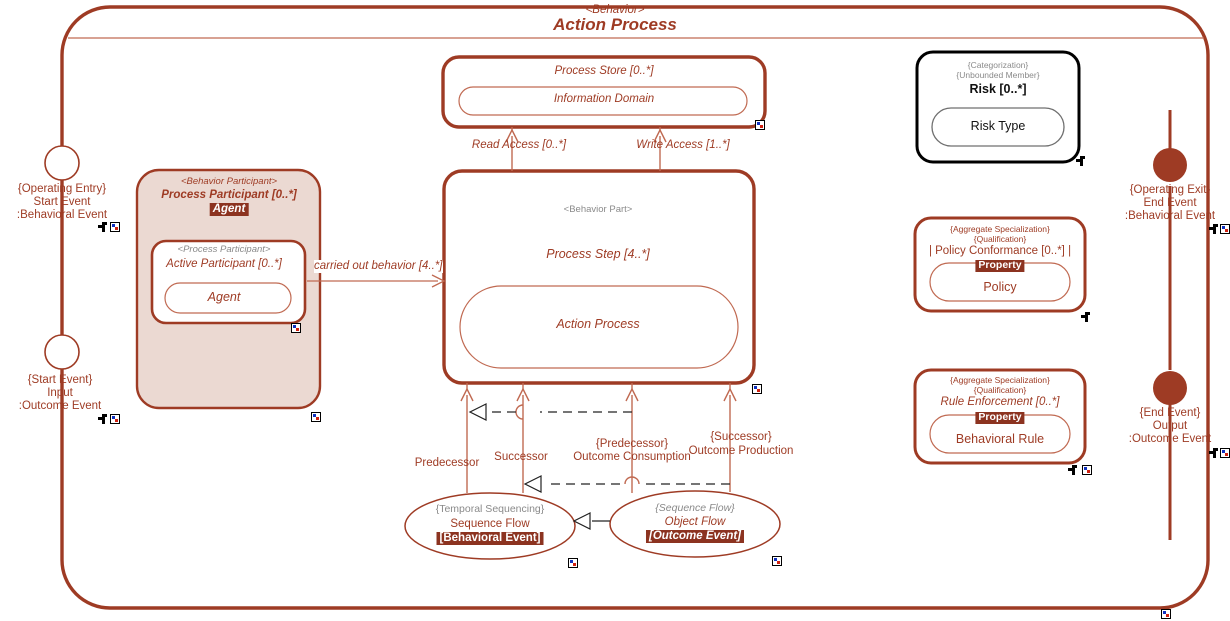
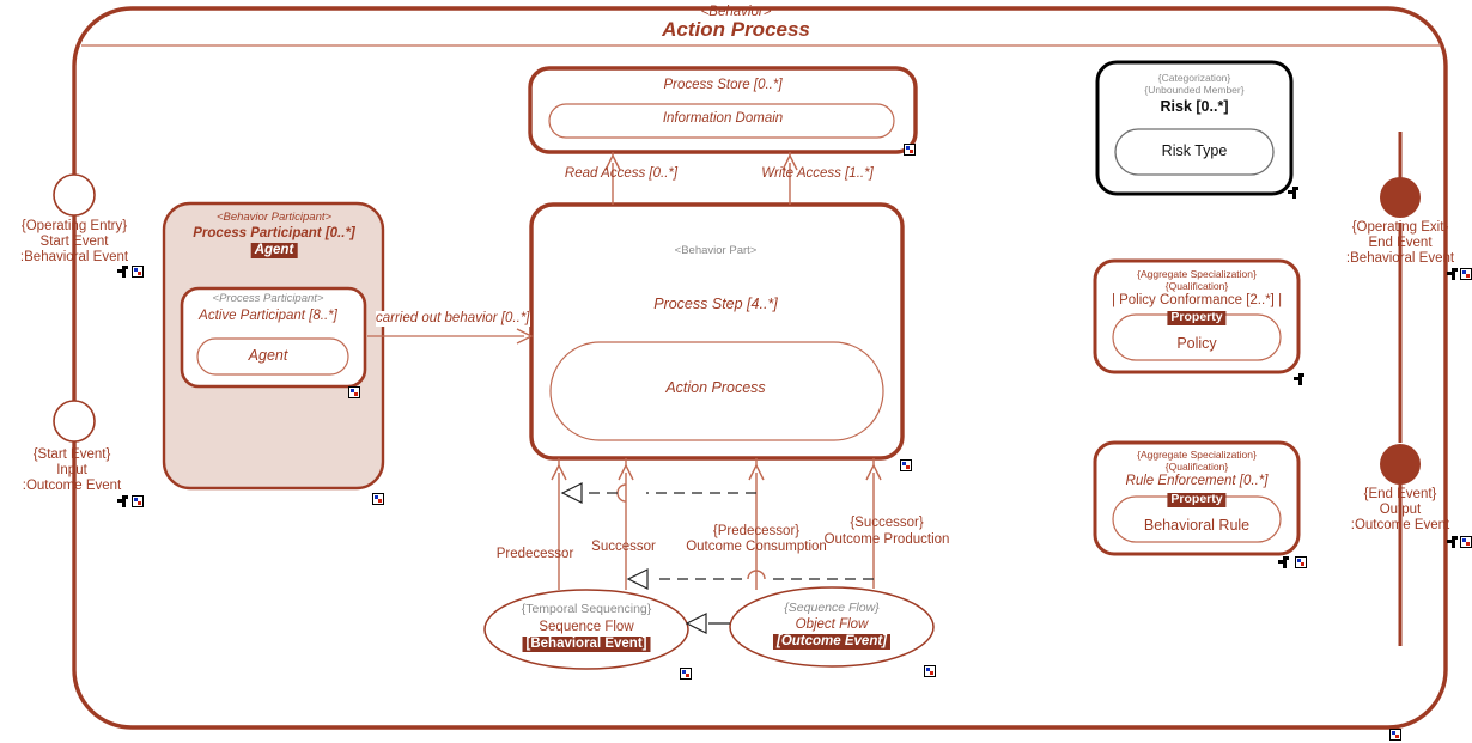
  <Behavior>
  Action Process
  Process Store [0..*]
  Information Domain
  <Behavior Part>
  Process Step [4..*]
  Action Process
  <Behavior Participant>
  Process Participant [0..*]
  Agent
  <Process Participant>
- Active Participant [0..*]
+ Active Participant [8..*]
  Agent
  {Categorization}
  {Unbounded Member}
  Risk [0..*]
  Risk Type
  {Aggregate Specialization}
  {Qualification}
- | Policy Conformance [0..*] |
+ | Policy Conformance [2..*] |
  Property
  Policy
  {Aggregate Specialization}
  {Qualification}
  Rule Enforcement [0..*]
  Property
  Behavioral Rule
  {Operating Entry}
  Start Event
  :Behavioral Event
  {Start Event}
  Input
  :Outcome Event
  {Operating Exit}
  End Event
  :Behavioral Event
  {End Event}
  Output
  :Outcome Event
  Read Access [0..*]
  Write Access [1..*]
- carried out behavior [4..*]
+ carried out behavior [0..*]
  Predecessor
  Successor
  {Predecessor}
  Outcome Consumption
  {Successor}
  Outcome Production
  {Temporal Sequencing}
  Sequence Flow
  [Behavioral Event]
  {Sequence Flow}
  Object Flow
  [Outcome Event]
